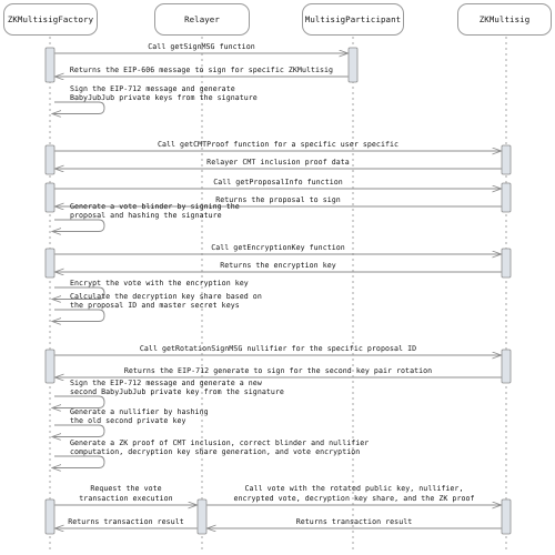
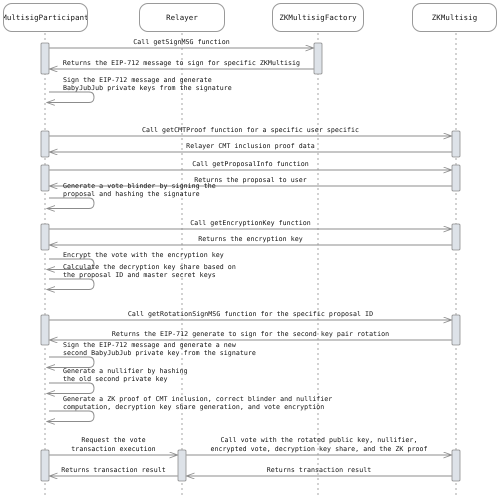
- ZKMultisigFactory
+ MultisigParticipant
  Relayer
- MultisigParticipant
+ ZKMultisigFactory
  ZKMultisig
  Call getSignMSG function
- Returns the EIP-606 message to sign for specific ZKMultisig
+ Returns the EIP-712 message to sign for specific ZKMultisig
  Sign the EIP-712 message and generate
  BabyJubJub private keys from the signature
  Call getCMTProof function for a specific user specific
  Relayer CMT inclusion proof data
  Call getProposalInfo function
- Returns the proposal to sign
+ Returns the proposal to user
  Generate a vote blinder by signing the
  proposal and hashing the signature
  Call getEncryptionKey function
  Returns the encryption key
  Calculate the decryption key share based on
  the proposal ID and master secret keys
- Call getRotationSignMSG nullifier for the specific proposal ID
+ Call getRotationSignMSG function for the specific proposal ID
  Returns the EIP-712 generate to sign for the second key pair rotation
  Sign the EIP-712 message and generate a new
  second BabyJubJub private key from the signature
  Generate a nullifier by hashing
  the old second private key
  Generate a ZK proof of CMT inclusion, correct blinder and nullifier
  computation, decryption key share generation, and vote encryption
  Request the vote
  transaction execution
  Call vote with the rotated public key, nullifier,
  encrypted vote, decryption key share, and the ZK proof
  Returns transaction result
  Returns transaction result
